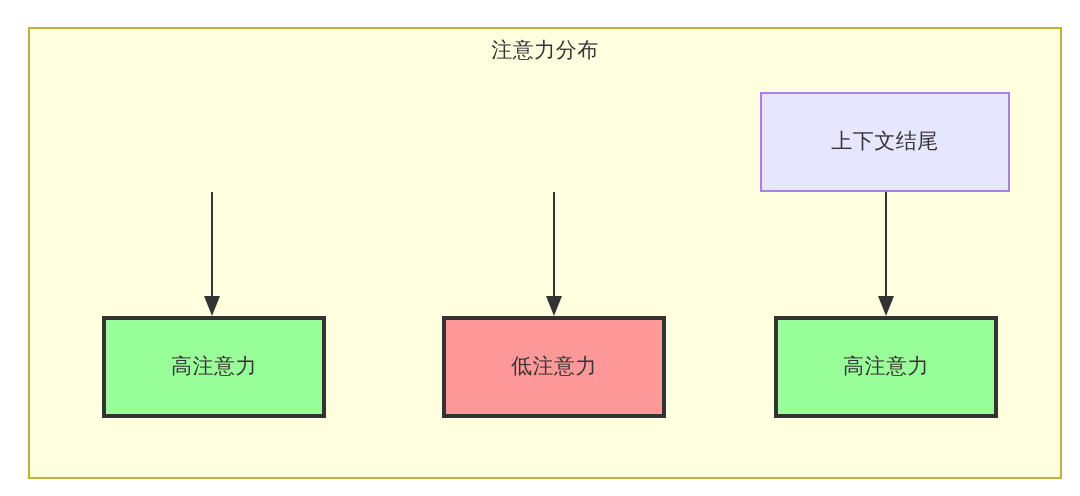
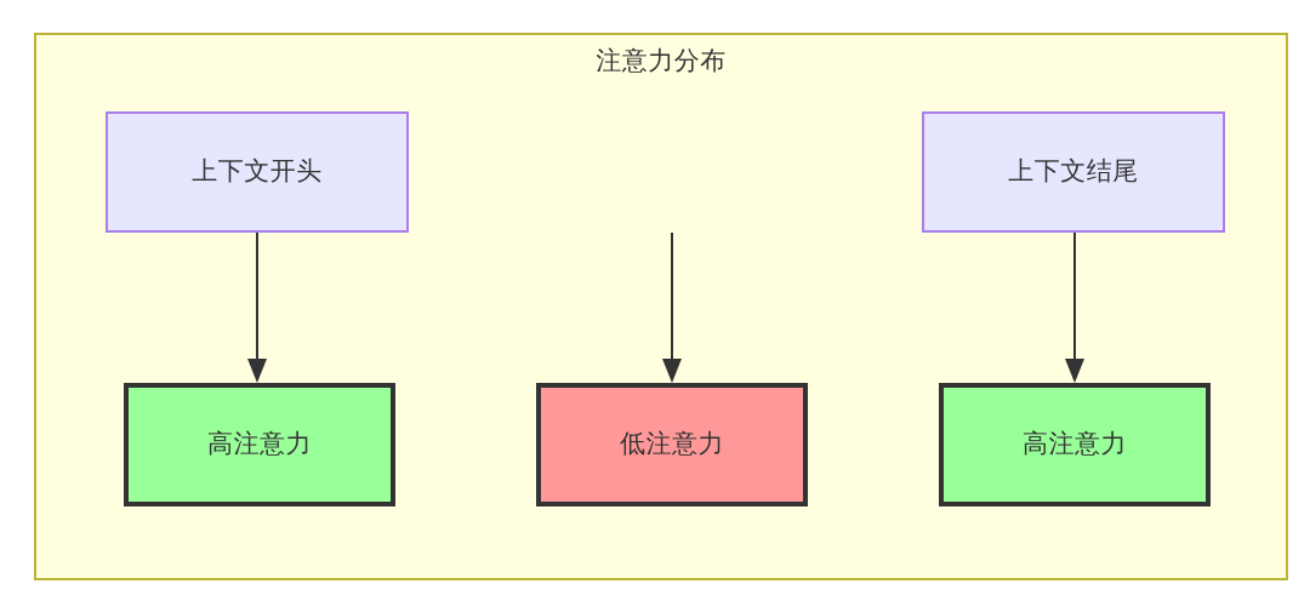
  注意力分布
+ 上下文开头
  高注意力
  低注意力
  上下文结尾
  高注意力
